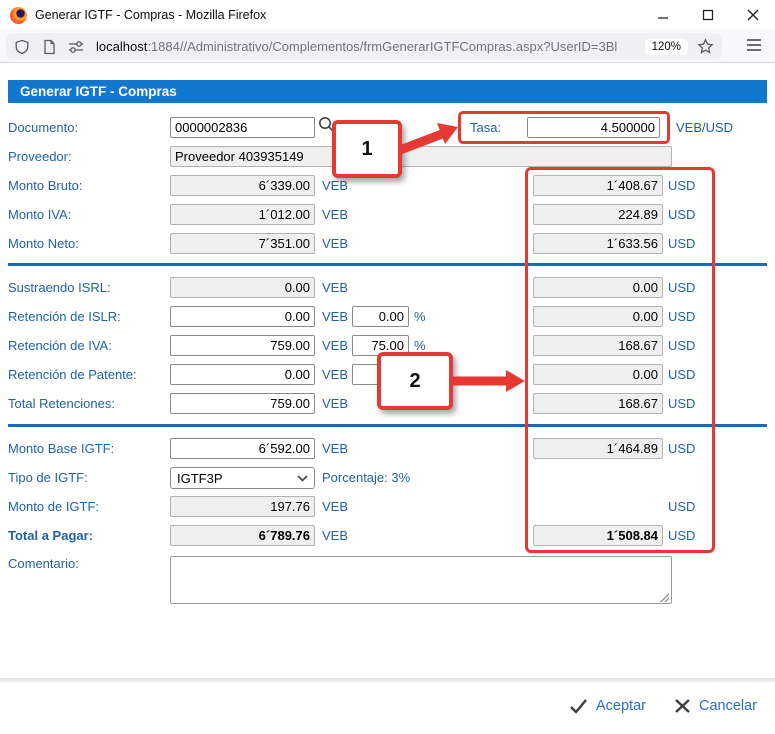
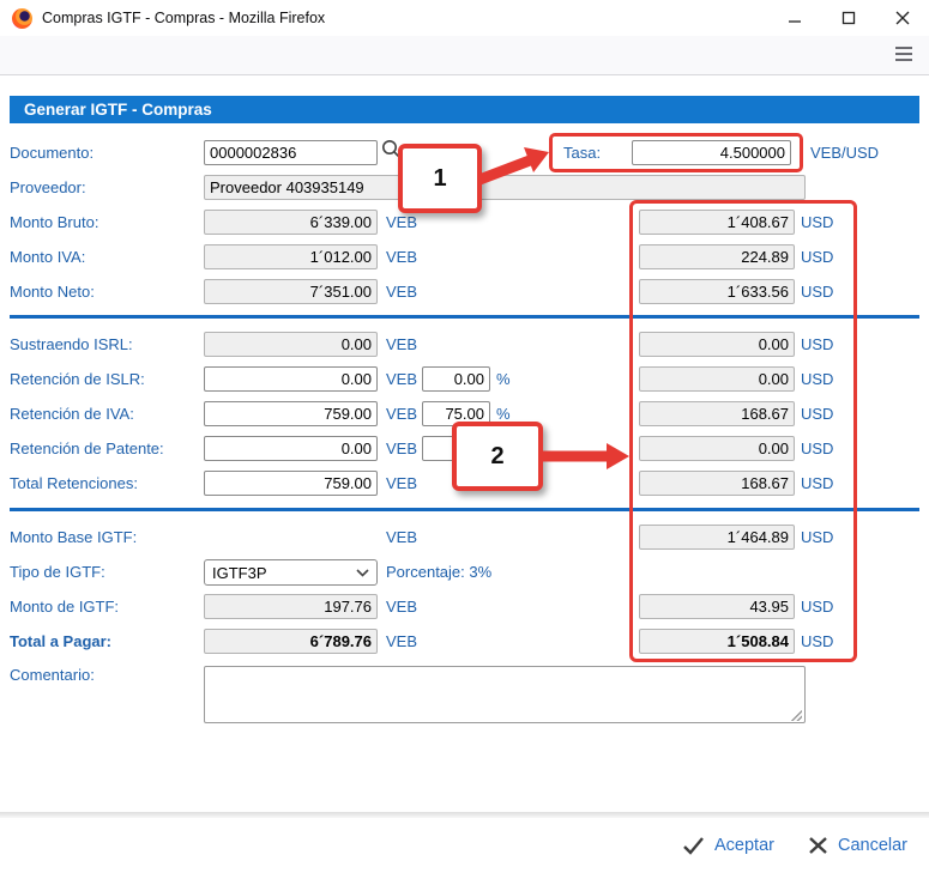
- Generar IGTF - Compras - Mozilla Firefox
+ Compras IGTF - Compras - Mozilla Firefox
- localhost:1884//Administrativo/Complementos/frmGenerarIGTFCompras.aspx?UserID=3Bl
- 120%
  Generar IGTF - Compras
  Documento:
  0000002836
  Tasa:
  4.500000
  VEB/USD
  Proveedor:
  Proveedor 403935149
  Monto Bruto:
  6´339.00
  VEB
  1´408.67
  USD
  Monto IVA:
  1´012.00
  VEB
  224.89
  USD
  Monto Neto:
  7´351.00
  VEB
  1´633.56
  USD
  Sustraendo ISRL:
  0.00
  VEB
  0.00
  USD
  Retención de ISLR:
  0.00
  VEB
  0.00
  %
  0.00
  USD
  Retención de IVA:
  759.00
  VEB
  75.00
  %
  168.67
  USD
  Retención de Patente:
  0.00
  VEB
  0.00
  USD
  Total Retenciones:
  759.00
  VEB
  168.67
  USD
  Monto Base IGTF:
- 6´592.00
  VEB
  1´464.89
  USD
  Tipo de IGTF:
  IGTF3P
  Porcentaje: 3%
  Monto de IGTF:
  197.76
  VEB
+ 43.95
  USD
  Total a Pagar:
  6´789.76
  VEB
  1´508.84
  USD
  Comentario:
  1
  2
  Aceptar
  Cancelar
